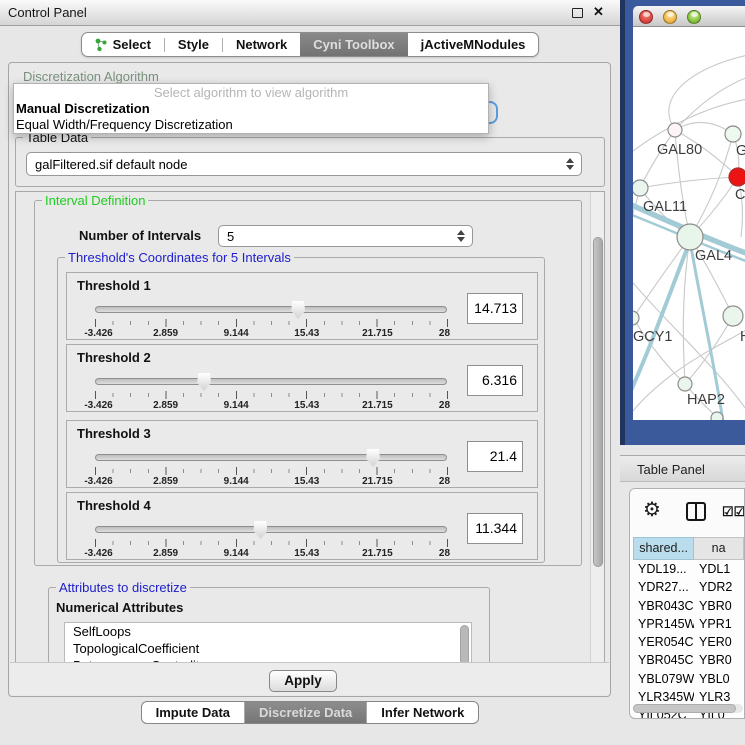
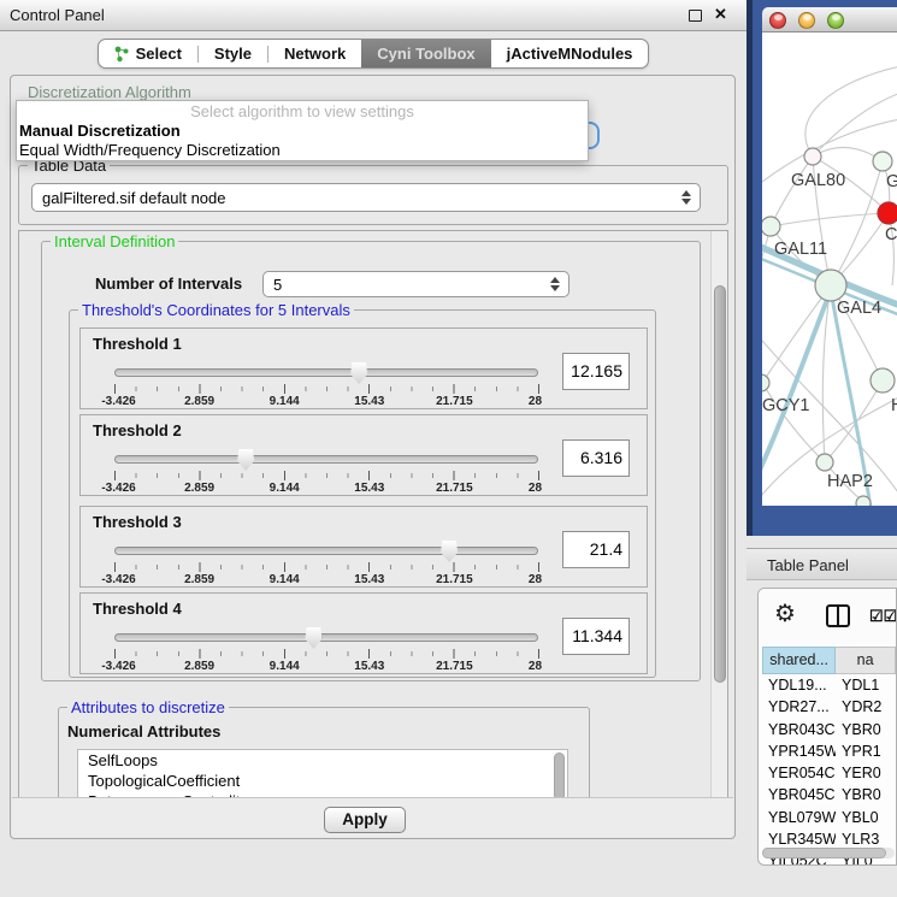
  Control Panel
  ✕
  Select
  Style
  Network
  Cyni Toolbox
  jActiveMNodules
  Discretization Algorithm
- Select algorithm to view algorithm
+ Select algorithm to view settings
  Manual Discretization
  Equal Width/Frequency Discretization
  Table Data
  galFiltered.sif default node
  Interval Definition
  Number of Intervals
  5
  Threshold's Coordinates for 5 Intervals
  Threshold 1
  -3.426
  2.859
  9.144
  15.43
  21.715
  28
- 14.713
+ 12.165
  Threshold 2
  -3.426
  2.859
  9.144
  15.43
  21.715
  28
  6.316
  Threshold 3
  -3.426
  2.859
  9.144
  15.43
  21.715
  28
  21.4
  Threshold 4
  -3.426
  2.859
  9.144
  15.43
  21.715
  28
  11.344
  Attributes to discretize
  Numerical Attributes
  SelfLoops
  TopologicalCoefficient
  Apply
- Impute Data
- Discretize Data
- Infer Network
  GAL80
  G
  C
  GAL11
  GAL4
  GCY1
  HAP2
  Table Panel
  ⚙
  ☑☑
  shared...
  na
  YDL19...
  YDL1
  YDR27...
  YDR2
  YBR043C
  YBR0
  YPR145W
  YPR1
  YER054C
  YER0
  YBR045C
  YBR0
  YBL079W
  YBL0
  YLR345W
  YLR3
  YIL052C
  YIL0
